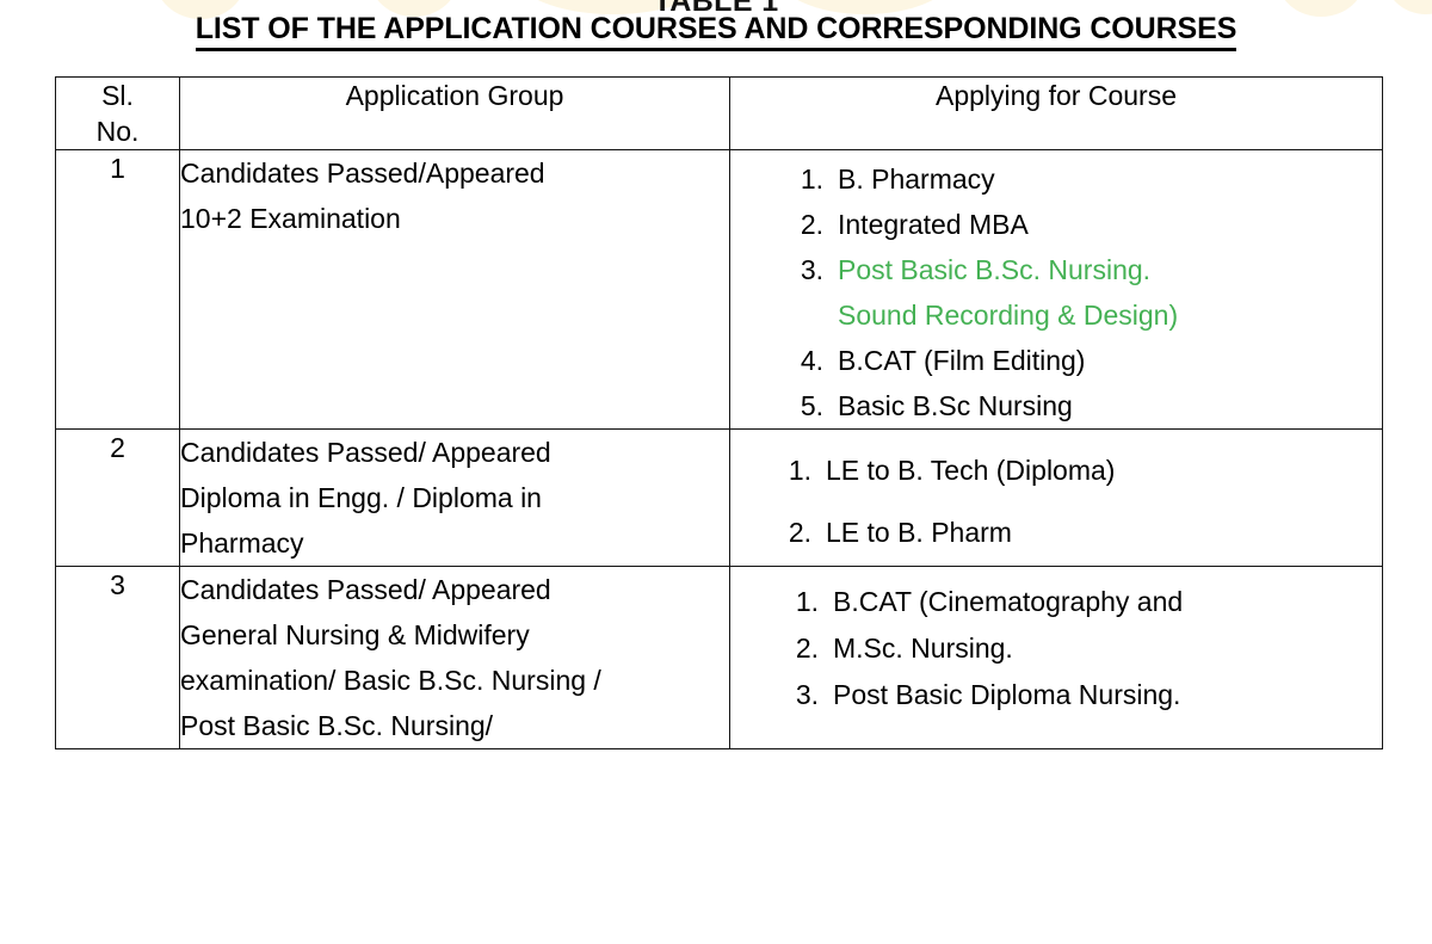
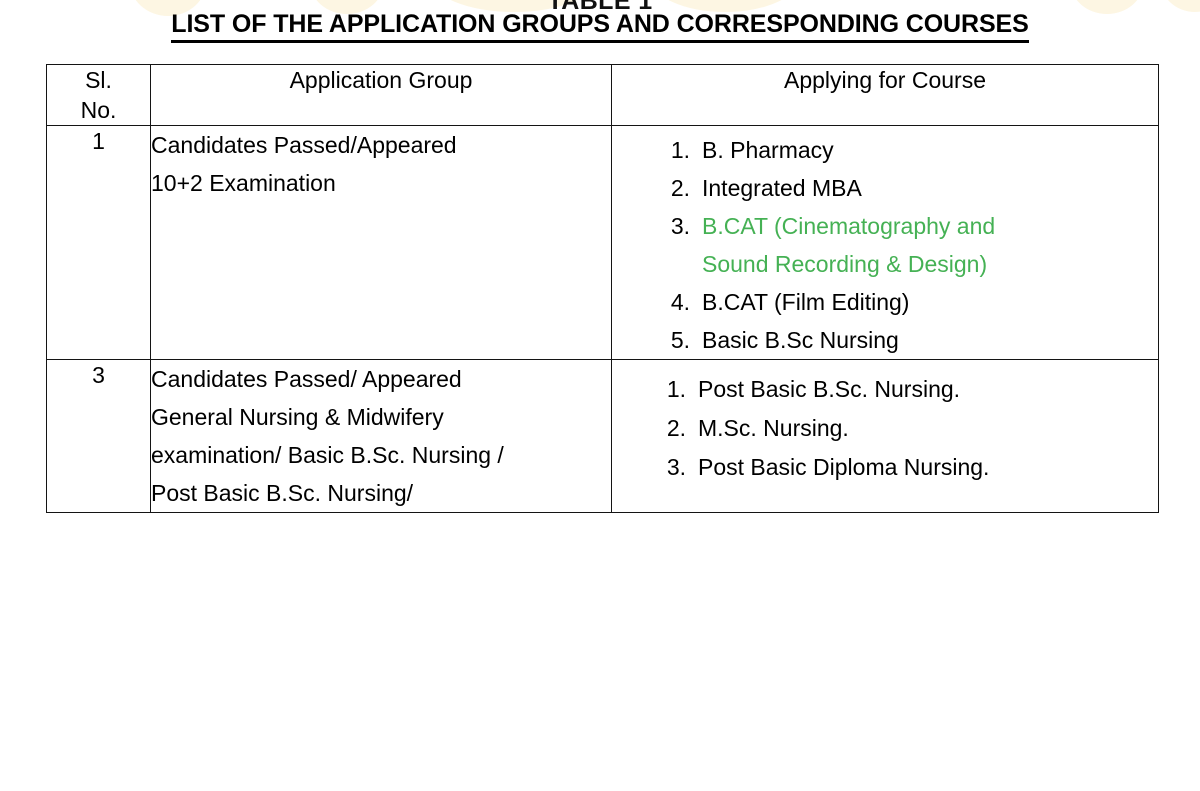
  TABLE 1
- LIST OF THE APPLICATION COURSES AND CORRESPONDING COURSES
+ LIST OF THE APPLICATION GROUPS AND CORRESPONDING COURSES
  Sl. No.	Application Group	Applying for Course
- 1	Candidates Passed/Appeared10+2 Examination	1. B. Pharmacy2. Integrated MBA3. Post Basic B.Sc. Nursing.Sound Recording & Design)4. B.CAT (Film Editing)5. Basic B.Sc Nursing
+ 1	Candidates Passed/Appeared10+2 Examination	1. B. Pharmacy2. Integrated MBA3. B.CAT (Cinematography andSound Recording & Design)4. B.CAT (Film Editing)5. Basic B.Sc Nursing
- 2	Candidates Passed/ AppearedDiploma in Engg. / Diploma inPharmacy	1. LE to B. Tech (Diploma)2. LE to B. Pharm
- 3	Candidates Passed/ AppearedGeneral Nursing & Midwiferyexamination/ Basic B.Sc. Nursing /Post Basic B.Sc. Nursing/	1. B.CAT (Cinematography and2. M.Sc. Nursing.3. Post Basic Diploma Nursing.
+ 3	Candidates Passed/ AppearedGeneral Nursing & Midwiferyexamination/ Basic B.Sc. Nursing /Post Basic B.Sc. Nursing/	1. Post Basic B.Sc. Nursing.2. M.Sc. Nursing.3. Post Basic Diploma Nursing.
